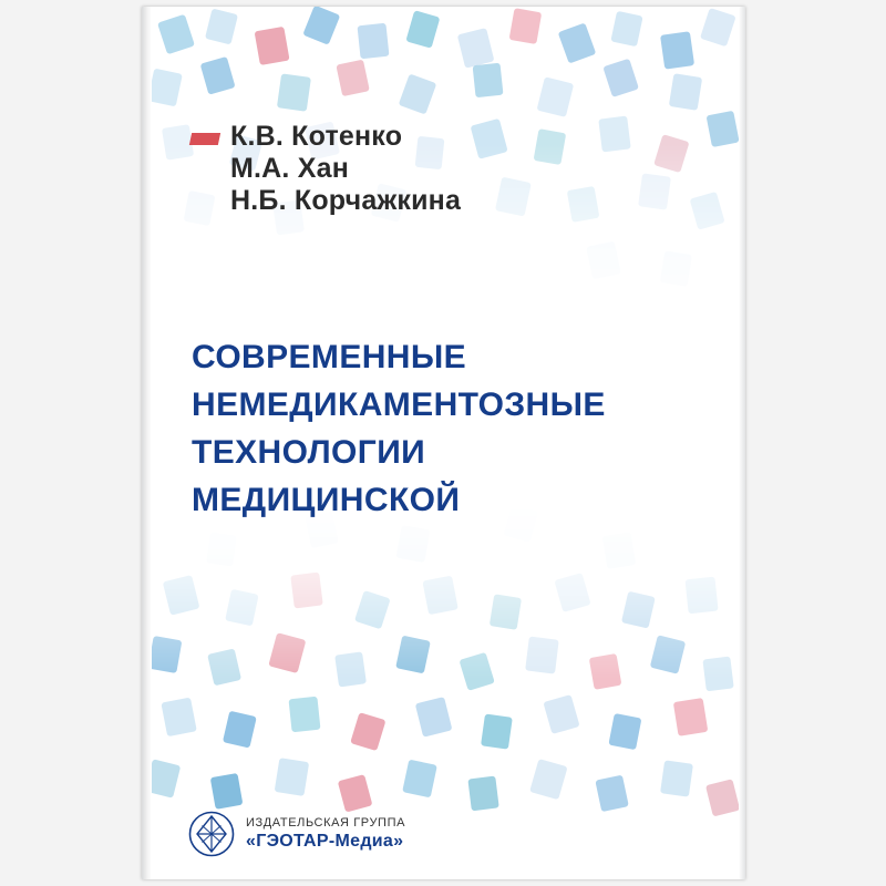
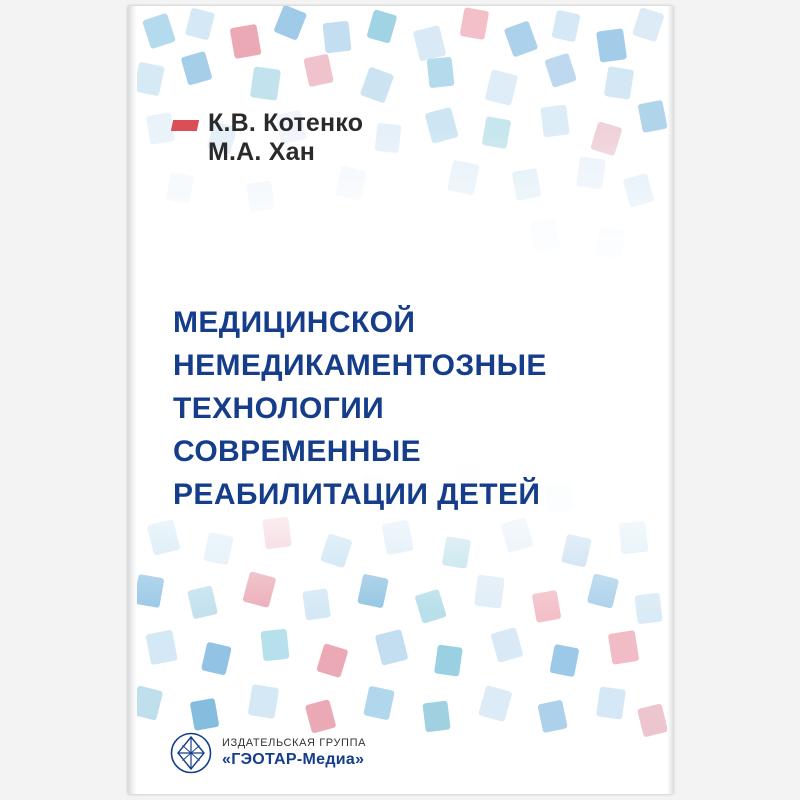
  К.В. Котенко
  М.А. Хан
- Н.Б. Корчажкина
- СОВРЕМЕННЫЕ
+ МЕДИЦИНСКОЙ
  НЕМЕДИКАМЕНТОЗНЫЕ
  ТЕХНОЛОГИИ
- МЕДИЦИНСКОЙ
+ СОВРЕМЕННЫЕ
+ РЕАБИЛИТАЦИИ ДЕТЕЙ
  ИЗДАТЕЛЬСКАЯ ГРУППА
  «ГЭОТАР-Медиа»
